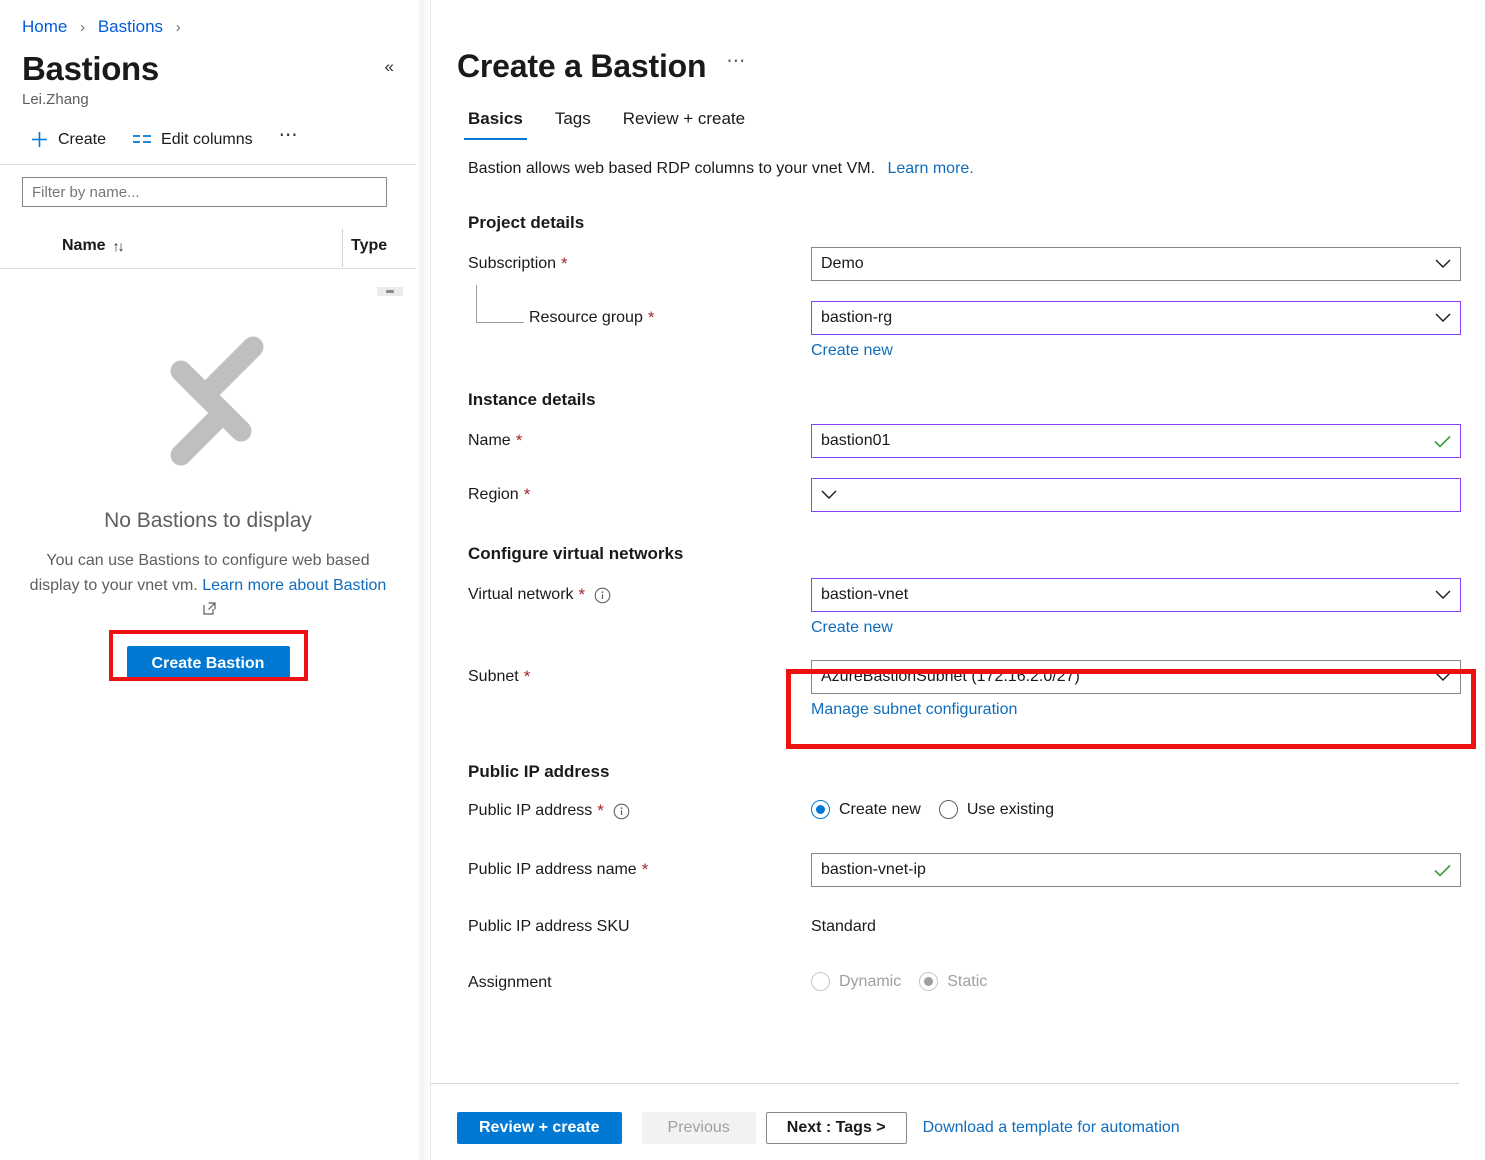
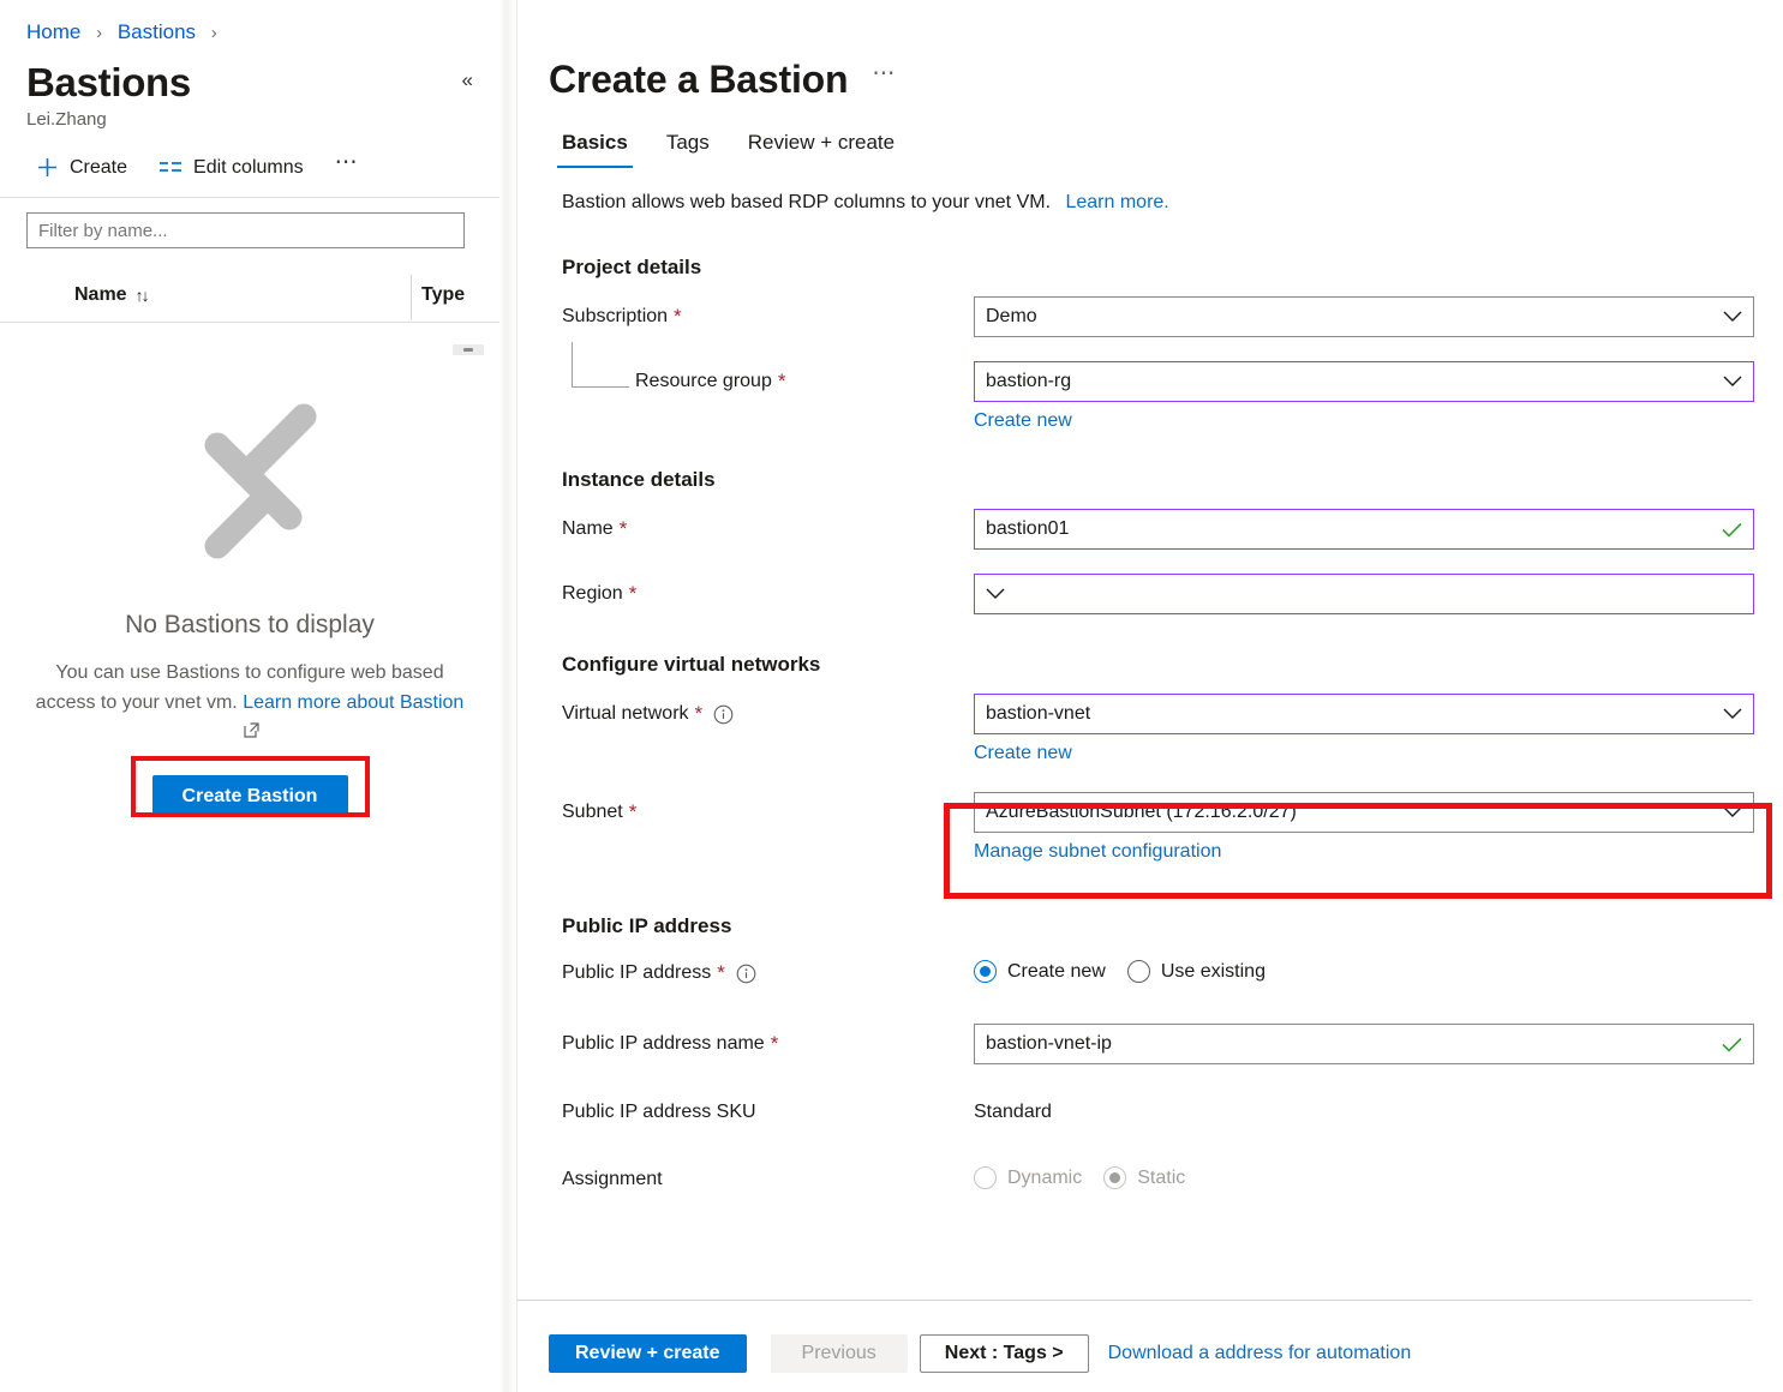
  Home › Bastions ›
  Bastions
  «
  Lei.Zhang
  Create
  Edit columns
  ⋯
  Filter by name...
  Name
  ↑↓
  Type
  No Bastions to display
- You can use Bastions to configure web based display to your vnet vm. Learn more about Bastion
+ You can use Bastions to configure web based access to your vnet vm. Learn more about Bastion
  Create Bastion
  Create a Bastion
  ⋯
  Basics
  Tags
  Review + create
  Bastion allows web based RDP columns to your vnet VM. Learn more.
  Project details
  Subscription
  *
  Demo
  Resource group
  *
  bastion-rg
  Create new
  Instance details
  Name
  *
  bastion01
  Region
  *
  Configure virtual networks
  Virtual network
  *
  bastion-vnet
  Create new
  Subnet
  *
  AzureBastionSubnet (172.16.2.0/27)
  Manage subnet configuration
  Public IP address
  Public IP address
  *
  Create new
  Use existing
  Public IP address name
  *
  bastion-vnet-ip
  Public IP address SKU
  Standard
  Assignment
  Dynamic
  Static
  Review + create
  Previous
  Next : Tags >
- Download a template for automation
+ Download a address for automation
